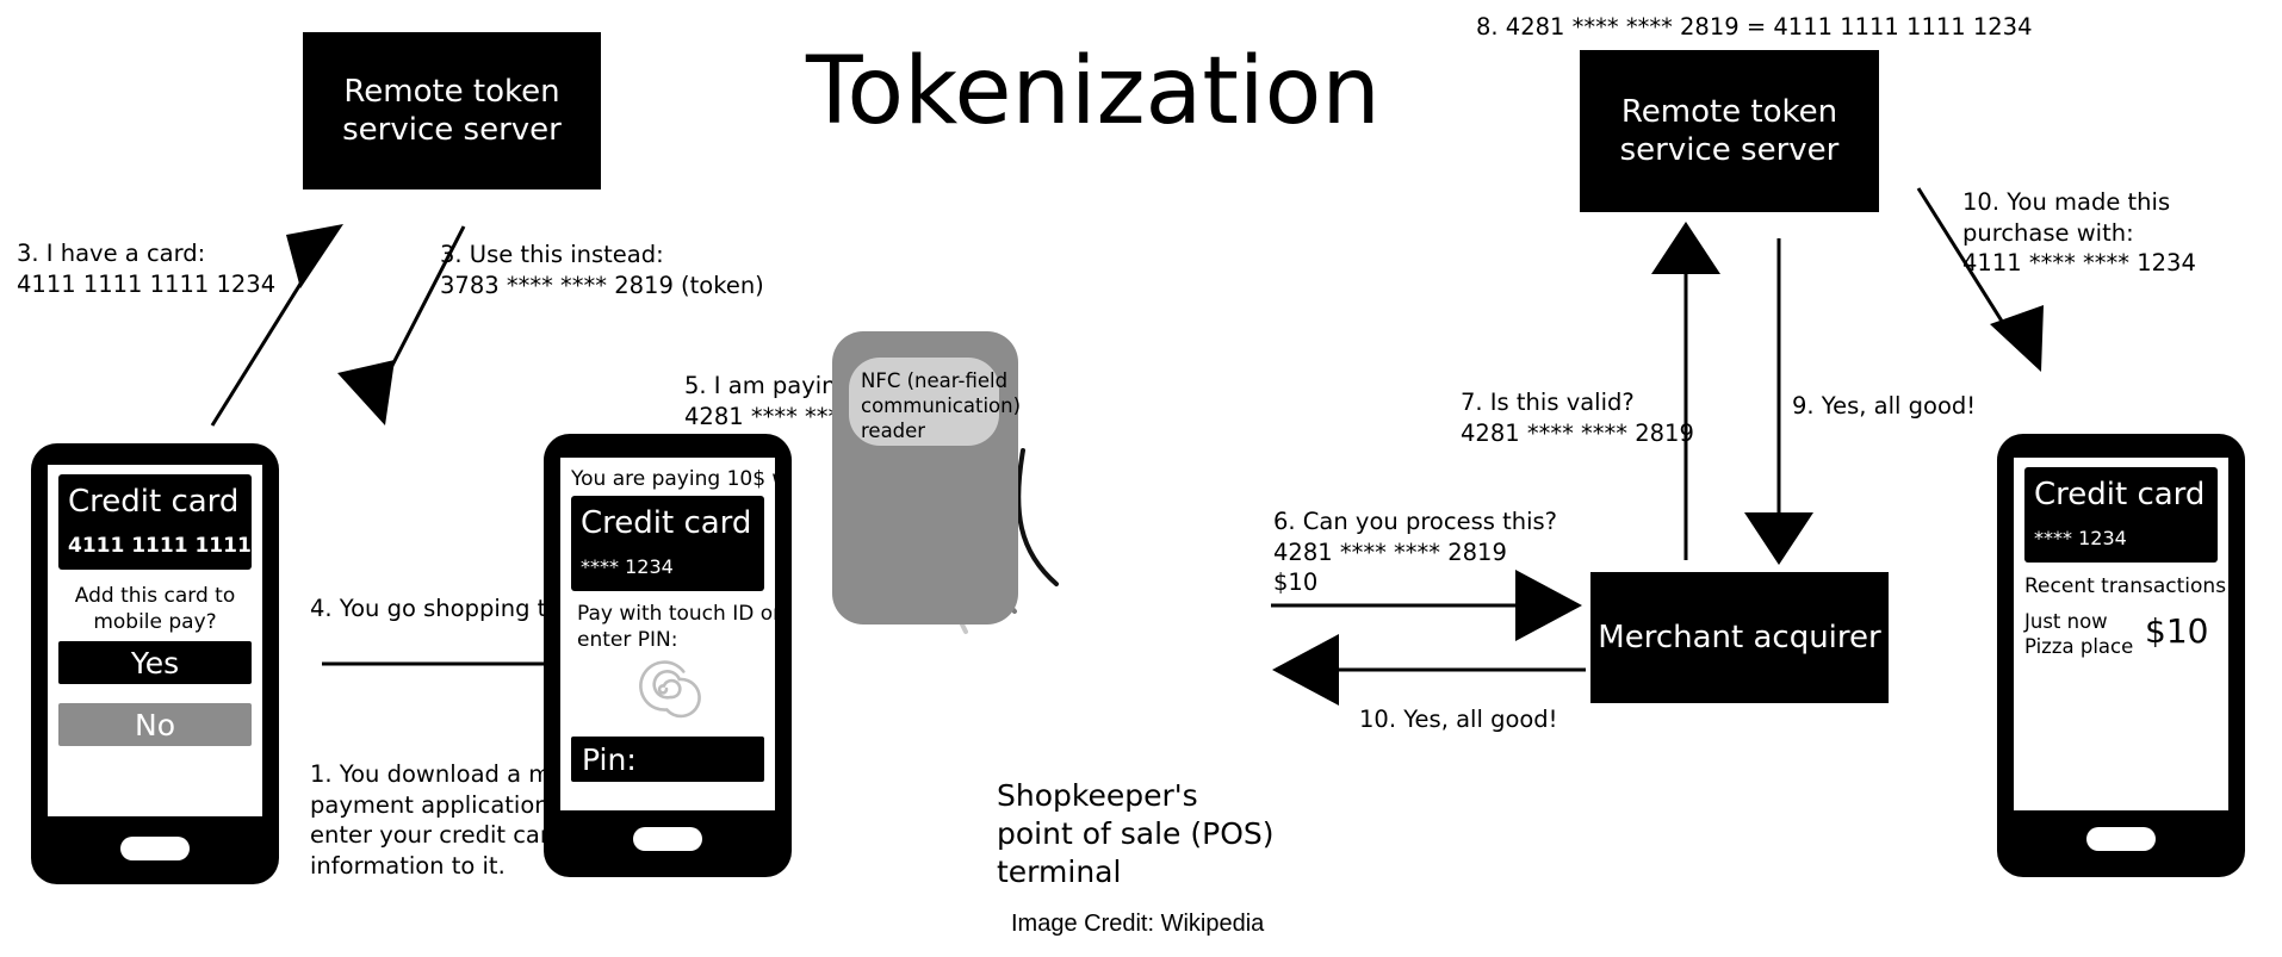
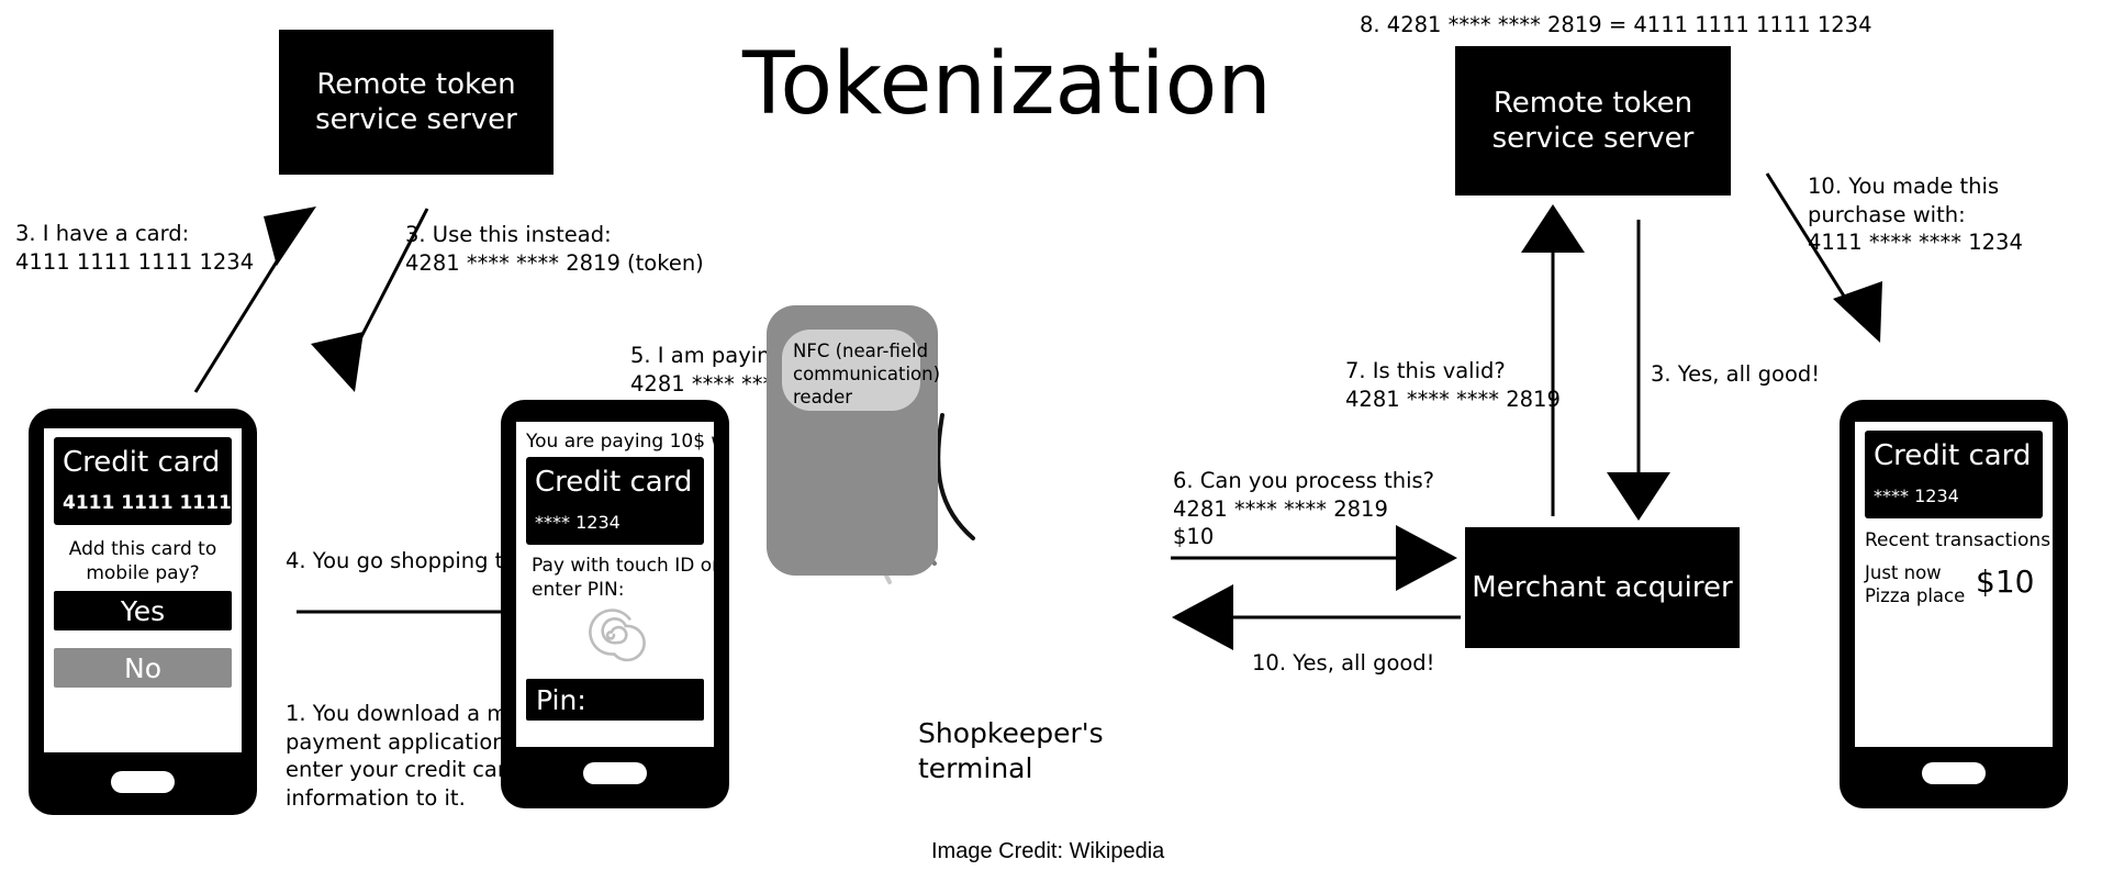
  Tokenization
  Remote token
  service server
  Remote token
  service server
  Merchant acquirer
  3. I have a card:
  4111 1111 1111 1234
  3. Use this instead:
- 3783 **** **** 2819 (token)
+ 4281 **** **** 2819 (token)
  1. You download a m
  payment application
  enter your credit ca
  information to it.
  6. Can you process this?
  4281 **** **** 2819
  $10
  10. Yes, all good!
  7. Is this valid?
  4281 **** **** 2819
  8. 4281 **** **** 2819 = 4111 1111 1111 1234
- 9. Yes, all good!
+ 3. Yes, all good!
  10. You made this
  purchase with:
  4111 **** **** 1234
  Credit card
  4111 1111 1111
  Add this card to
  mobile pay?
  Yes
  No
  You are paying 10$
  Credit card
  **** 1234
  Pay with touch ID o
  enter PIN:
  Pin:
  NFC (near-field
  communication)
  reader
  Shopkeeper's
- point of sale (POS)
  terminal
  Credit card
  **** 1234
  Recent transactions
  Just now
  Pizza place
  $10
  Image Credit: Wikipedia
